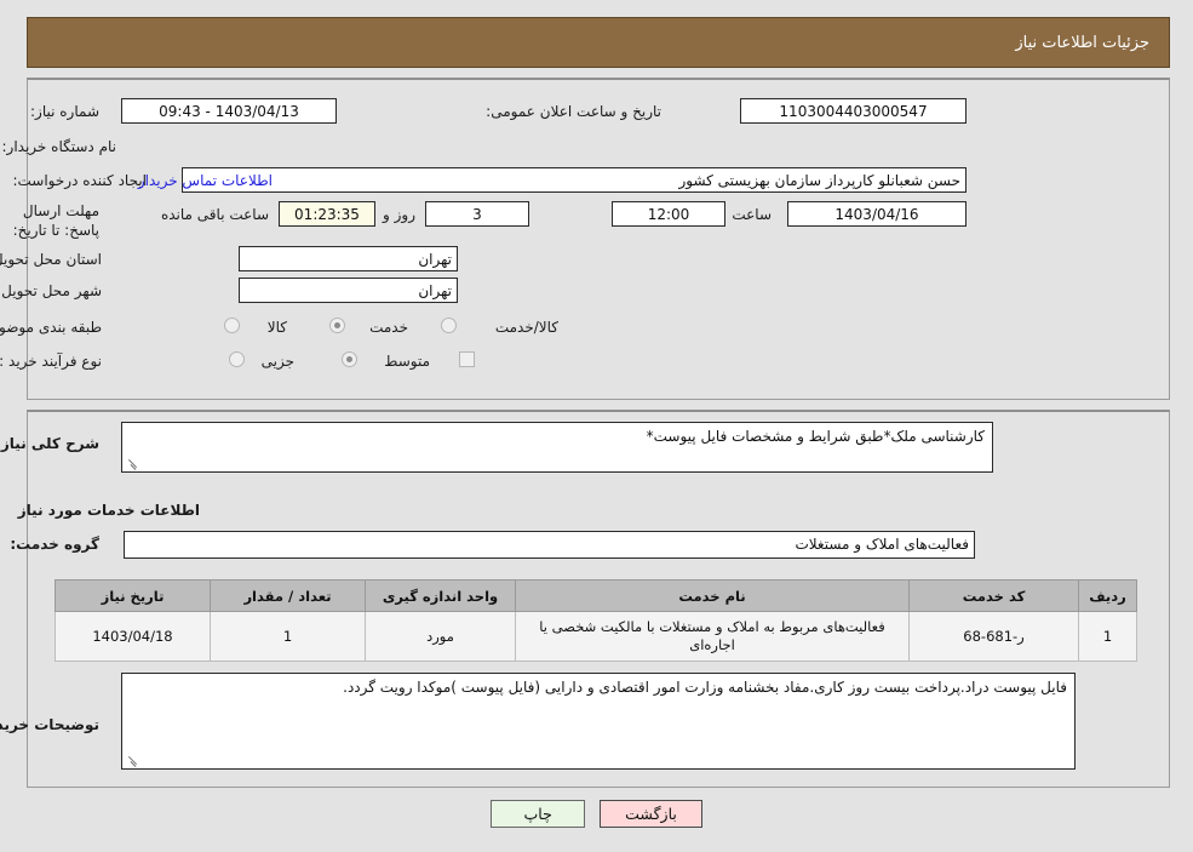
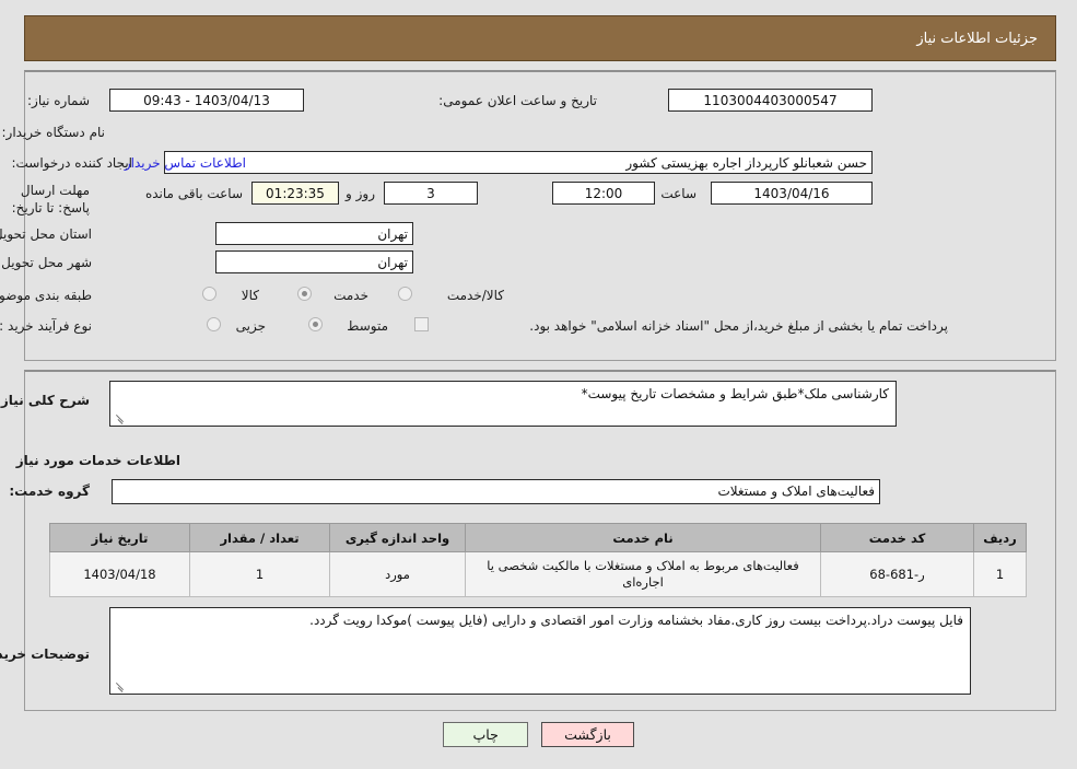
  جزئیات اطلاعات نیاز
  شماره نیاز:
  1103004403000547
  تاریخ و ساعت اعلان عمومی:
  1403/04/13 - 09:43
  نام دستگاه خریدار:
  ایجاد کننده درخواست:
- حسن شعبانلو کارپرداز سازمان بهزیستی کشور
+ حسن شعبانلو کارپرداز اجاره بهزیستی کشور
  اطلاعات تماس خریدار
  مهلت ارسال پاسخ: تا تاریخ:
  1403/04/16
  ساعت
  12:00
  3
  روز و
  01:23:35
  ساعت باقی مانده
  استان محل تحوی
  تهران
  شهر محل تحویل
  تهران
  طبقه بندی موضو
  کالا
  خدمت
  کالا/خدمت
  نوع فرآیند خرید :
  جزیی
  متوسط
+ پرداخت تمام یا بخشی از مبلغ خرید،از محل "اسناد خزانه اسلامی" خواهد بود.
  شرح کلی نیاز
- کارشناسی ملک*طبق شرایط و مشخصات فایل پیوست*
+ کارشناسی ملک*طبق شرایط و مشخصات تاریخ پیوست*
  اطلاعات خدمات مورد نیاز
  گروه خدمت:
  فعالیت‌های املاک و مستغلات
  ردیف	کد خدمت	نام خدمت	واحد اندازه گیری	تعداد / مقدار	تاریخ نیاز
  1	ر-681-68	فعالیت‌های مربوط به املاک و مستغلات با مالکیت شخصی یا اجاره‌ای	مورد	1	1403/04/18
  توضیحات خری
  فایل پیوست دراد.پرداخت بیست روز کاری.مفاد بخشنامه وزارت امور اقتصادی و دارایی (فایل پیوست )موکدا رویت گردد.
  بازگشت
  چاپ
